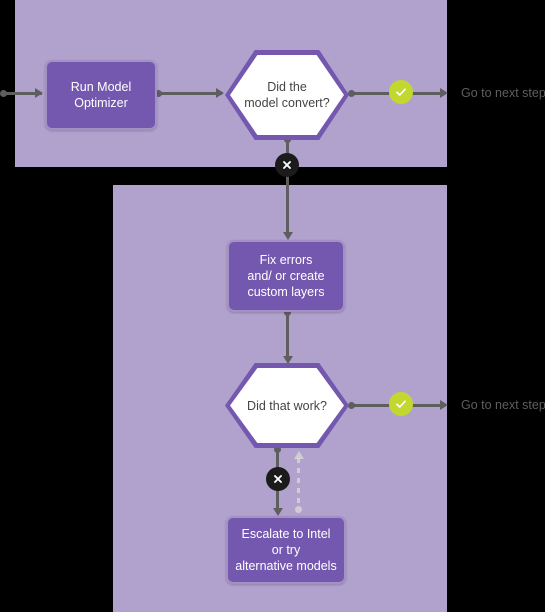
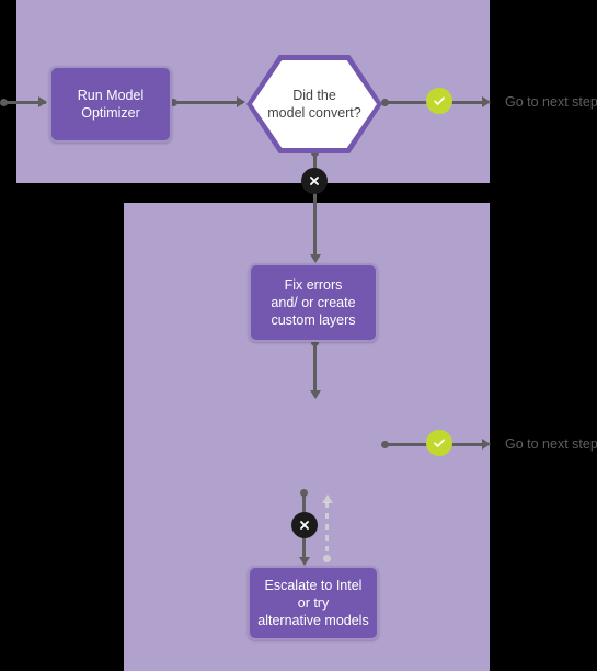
  Run Model
  Optimizer
  Fix errors
  and/ or create
  custom layers
  Escalate to Intel
  or try
  alternative models
  Did the
  model convert?
- Did that work?
  Go to next step
  Go to next step
